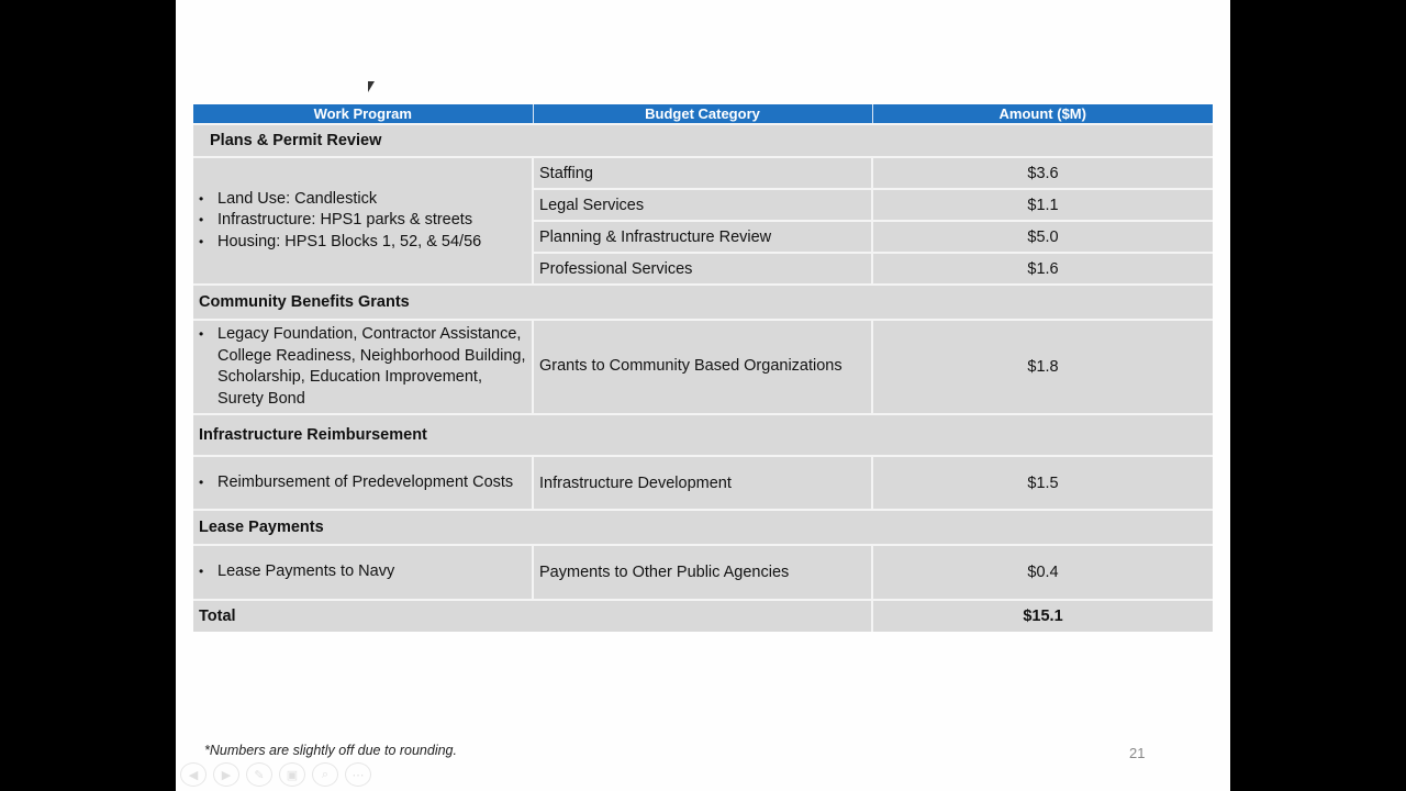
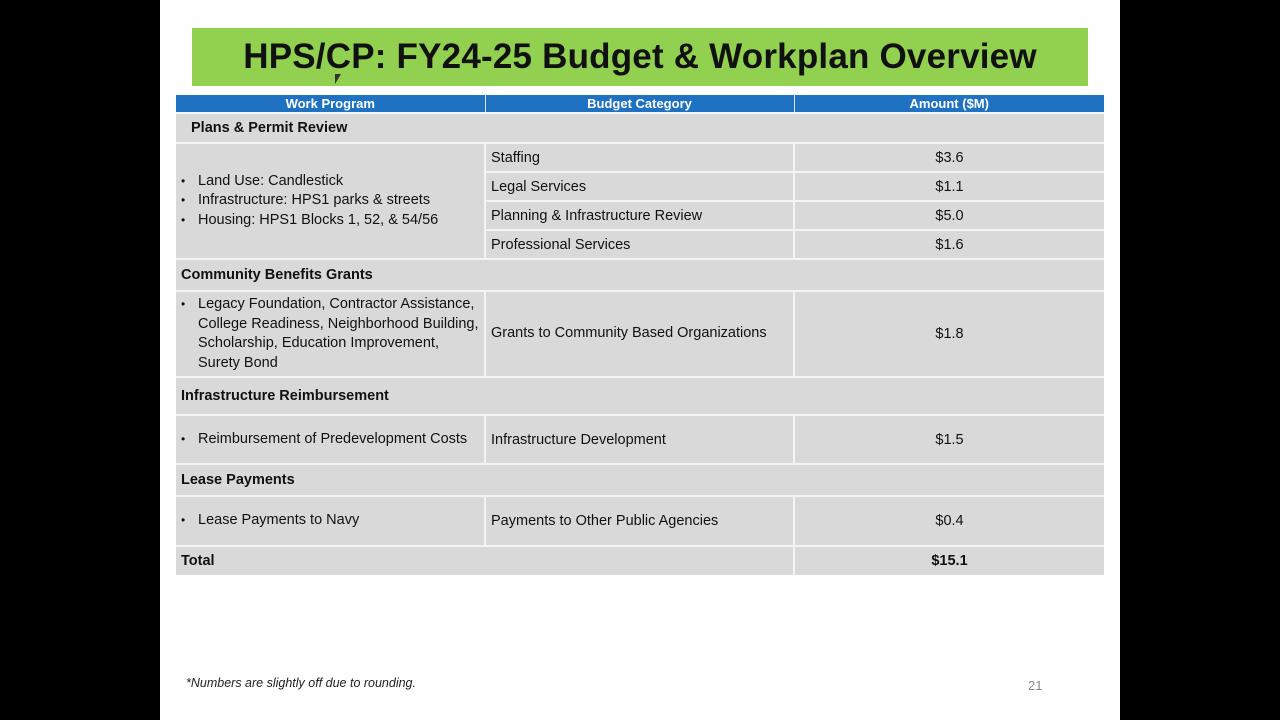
+ HPS/CP: FY24-25 Budget & Workplan Overview
  Work Program	Budget Category	Amount ($M)
  Plans & Permit Review
  Land Use: Candlestick Infrastructure: HPS1 parks & streets Housing: HPS1 Blocks 1, 52, & 54/56	Staffing	$3.6
  Legal Services	$1.1
  Planning & Infrastructure Review	$5.0
  Professional Services	$1.6
  Community Benefits Grants
  Legacy Foundation, Contractor Assistance, College Readiness, Neighborhood Building, Scholarship, Education Improvement, Surety Bond	Grants to Community Based Organizations	$1.8
  Infrastructure Reimbursement
  Reimbursement of Predevelopment Costs	Infrastructure Development	$1.5
  Lease Payments
  Lease Payments to Navy	Payments to Other Public Agencies	$0.4
  Total	$15.1
  *Numbers are slightly off due to rounding.
  21
- ◀
- ▶
- ✎
- ▣
- ⋯
